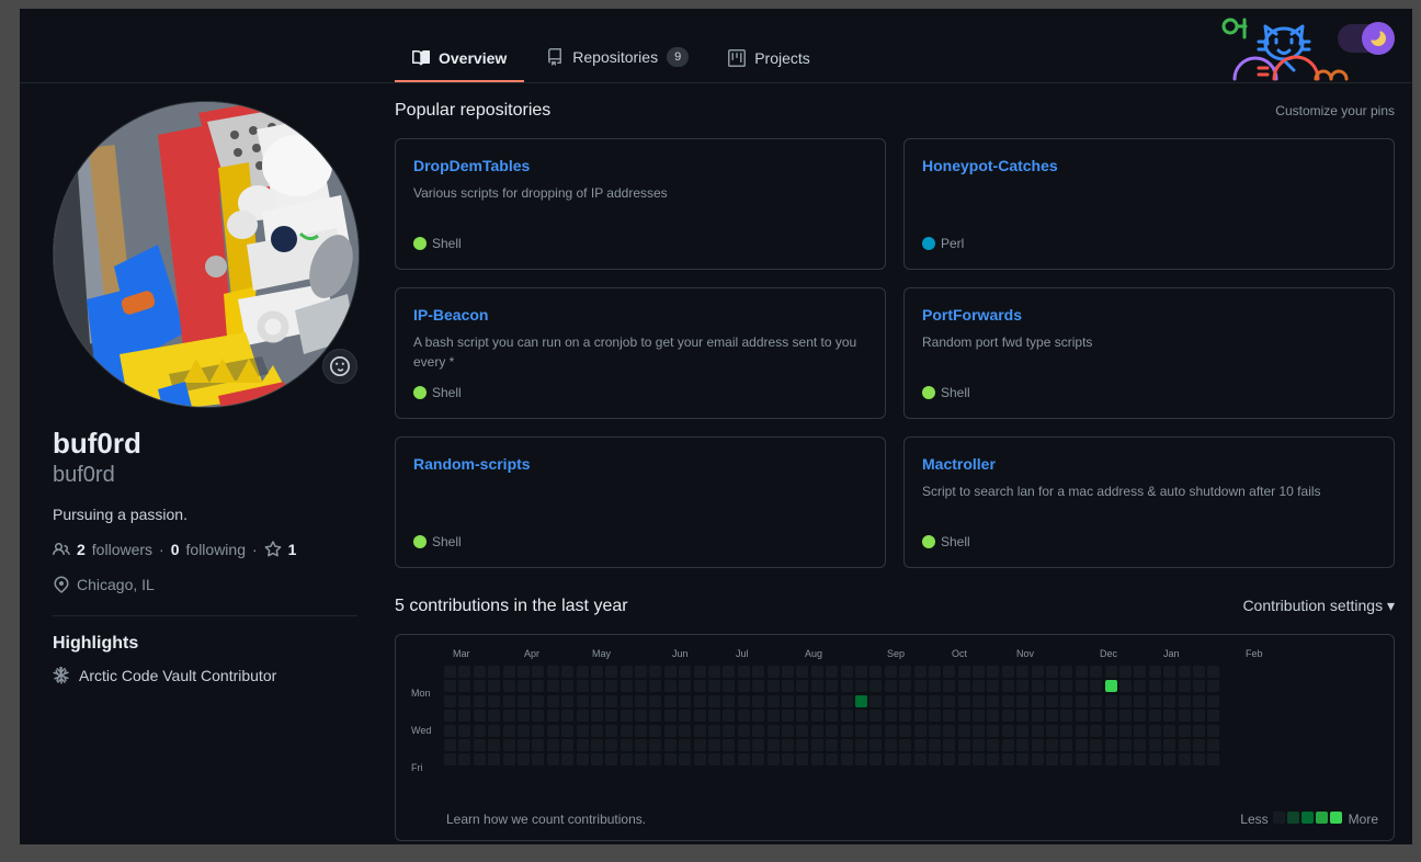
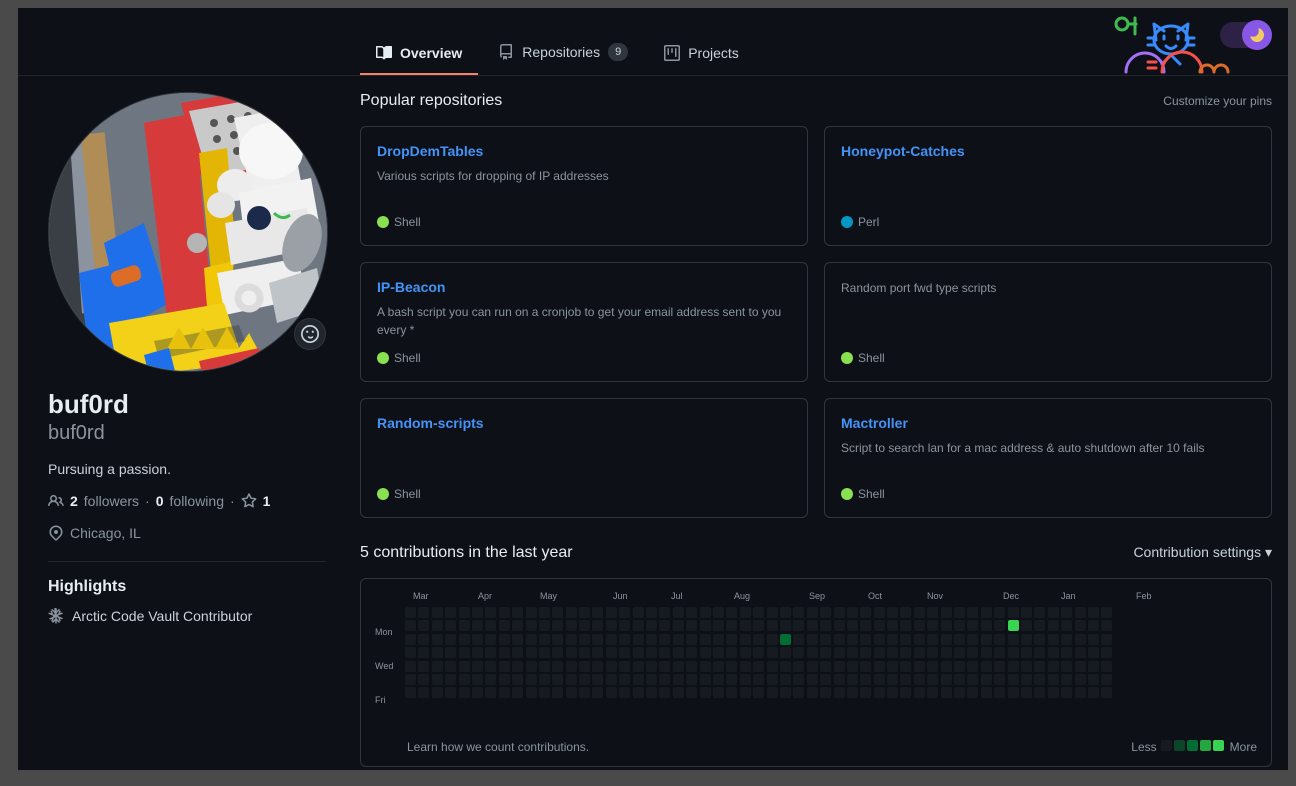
  Overview
  Repositories
  9
  Projects
  buf0rd
  buf0rd
  Pursuing a passion.
  2
  followers
  ·
  0
  following
  ·
  1
  Chicago, IL
  Highlights
  Arctic Code Vault Contributor
  Popular repositories
  Customize your pins
  DropDemTables
  Various scripts for dropping of IP addresses
  Shell
  Honeypot-Catches
  Perl
  IP-Beacon
  A bash script you can run on a cronjob to get your email address sent to you every *
  Shell
- PortForwards
  Random port fwd type scripts
  Shell
  Random-scripts
  Shell
  Mactroller
  Script to search lan for a mac address & auto shutdown after 10 fails
  Shell
  5 contributions in the last year
  Contribution settings ▾
  Mon
  Wed
  Fri
  Mar
  Apr
  May
  Jun
  Jul
  Aug
  Sep
  Oct
  Nov
  Dec
  Jan
  Feb
  Learn how we count contributions.
  Less
  More
